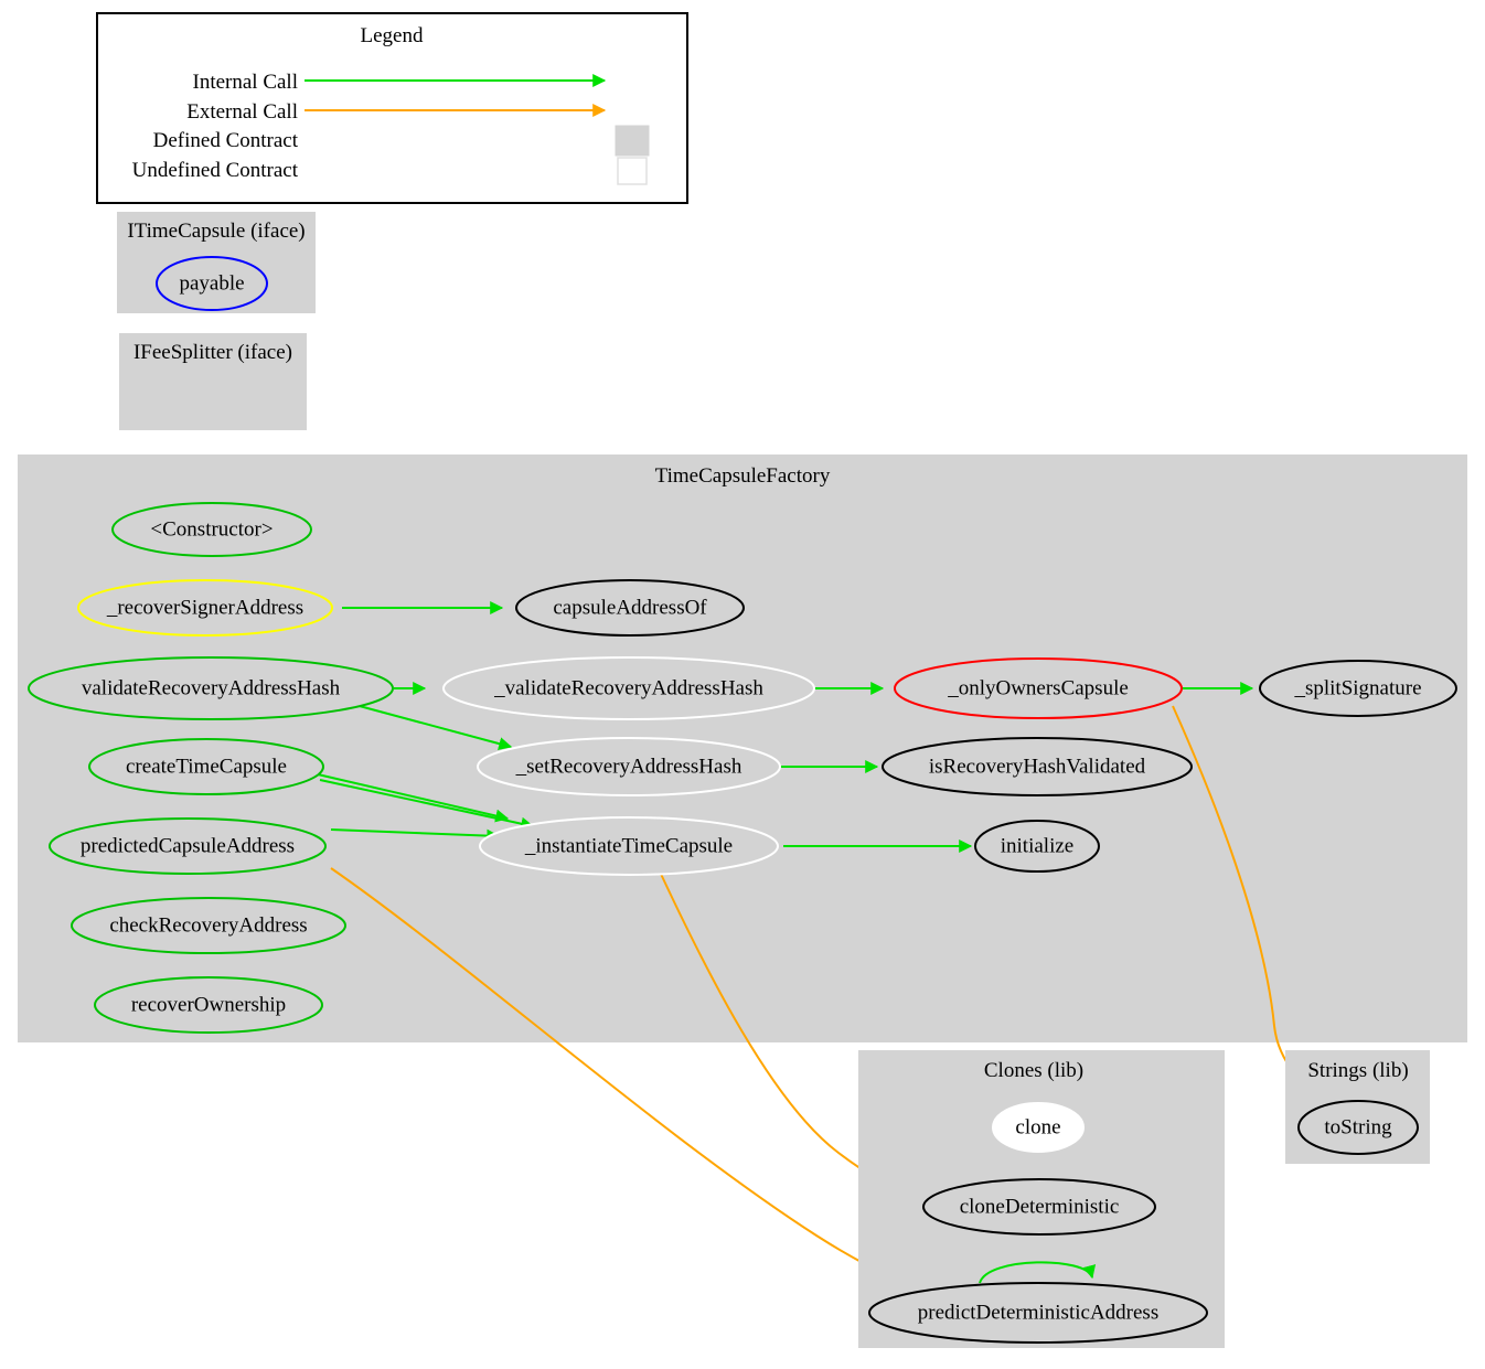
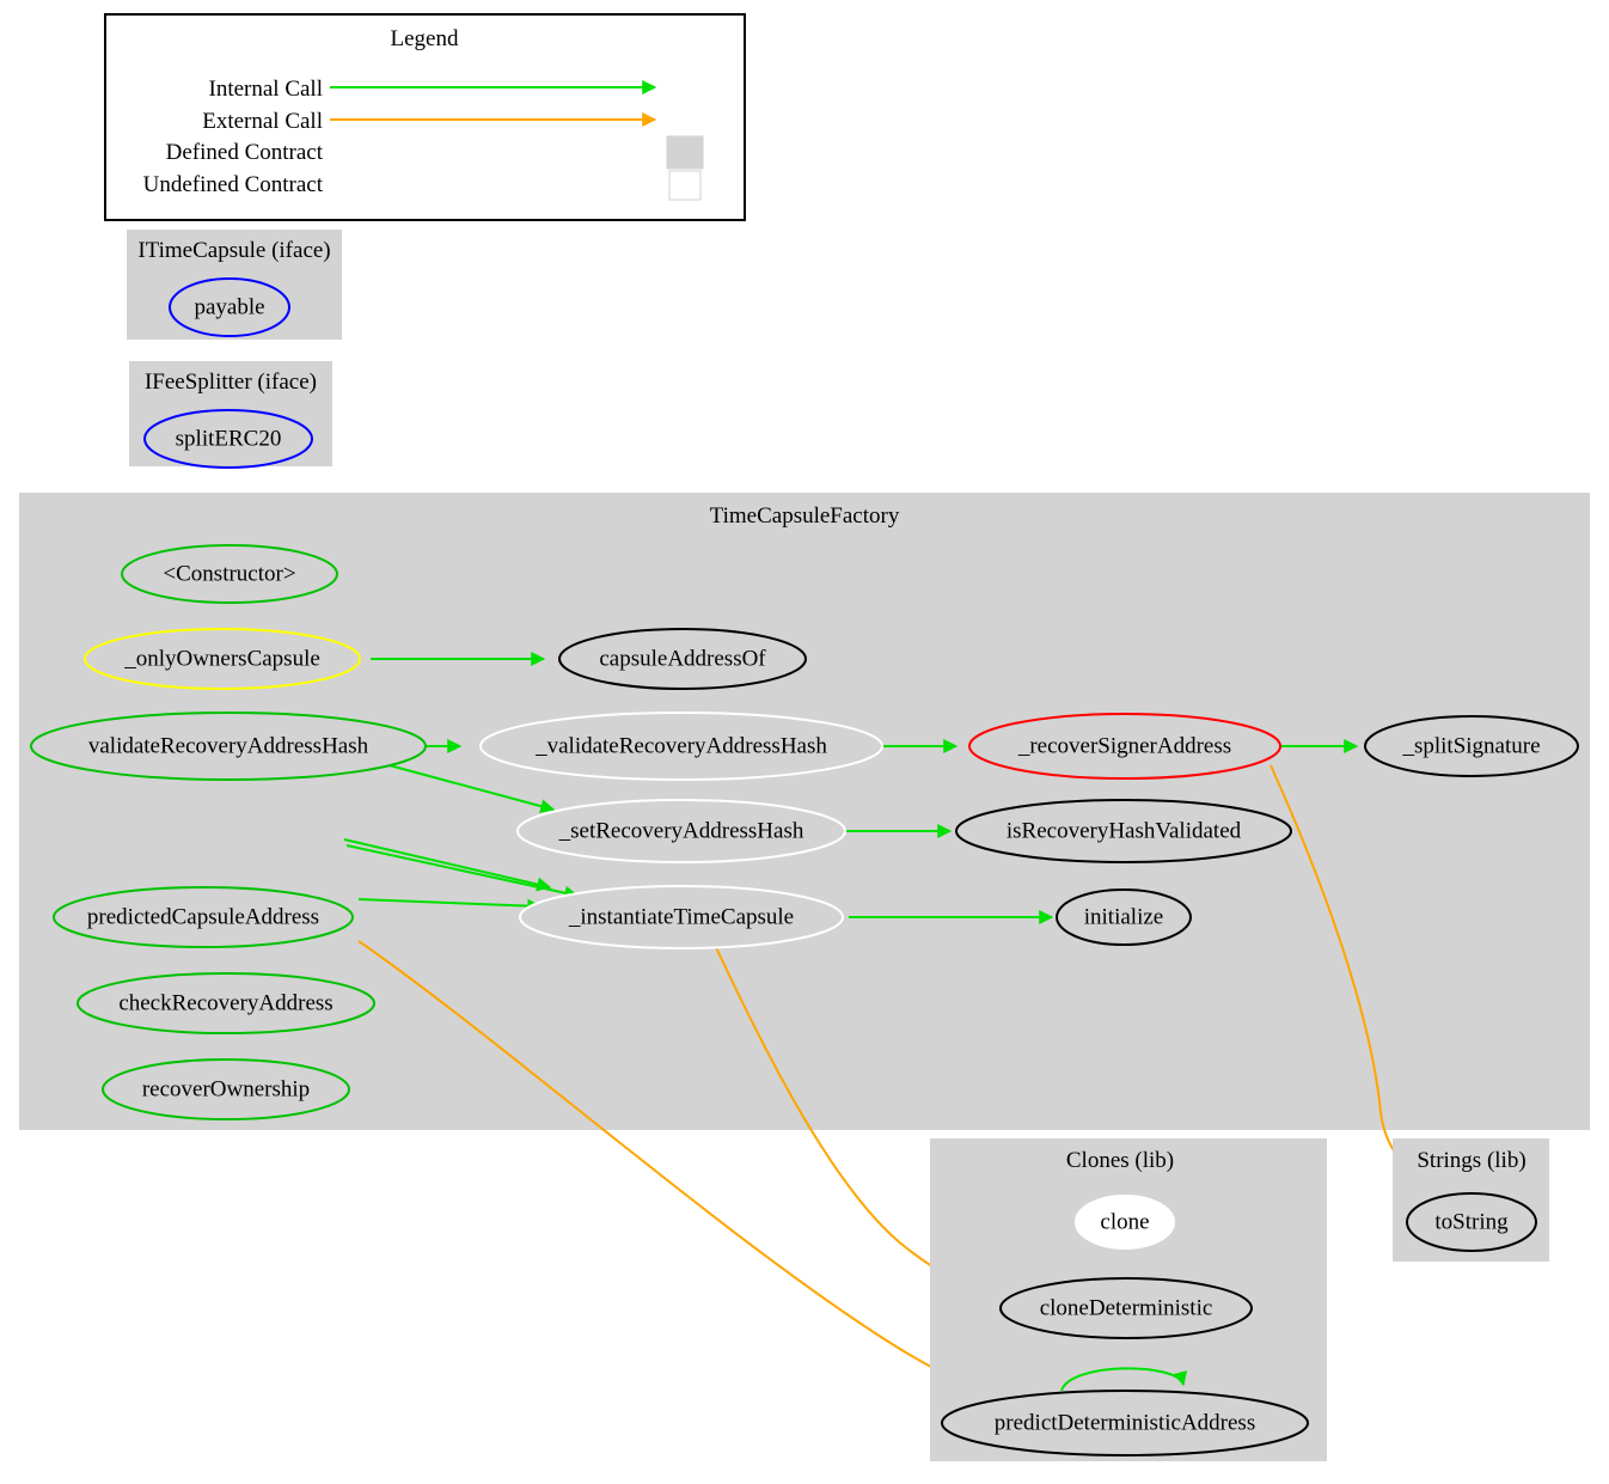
  Legend
  Internal Call
  External Call
  Defined Contract
  Undefined Contract
  ITimeCapsule (iface)
  payable
  IFeeSplitter (iface)
+ splitERC20
  TimeCapsuleFactory
  <Constructor>
- _recoverSignerAddress
+ _onlyOwnersCapsule
  validateRecoveryAddressHash
- createTimeCapsule
  predictedCapsuleAddress
  checkRecoveryAddress
  recoverOwnership
  capsuleAddressOf
  _validateRecoveryAddressHash
  _setRecoveryAddressHash
  _instantiateTimeCapsule
- _onlyOwnersCapsule
+ _recoverSignerAddress
  isRecoveryHashValidated
  initialize
  _splitSignature
  Clones (lib)
  clone
  cloneDeterministic
  predictDeterministicAddress
  Strings (lib)
  toString
